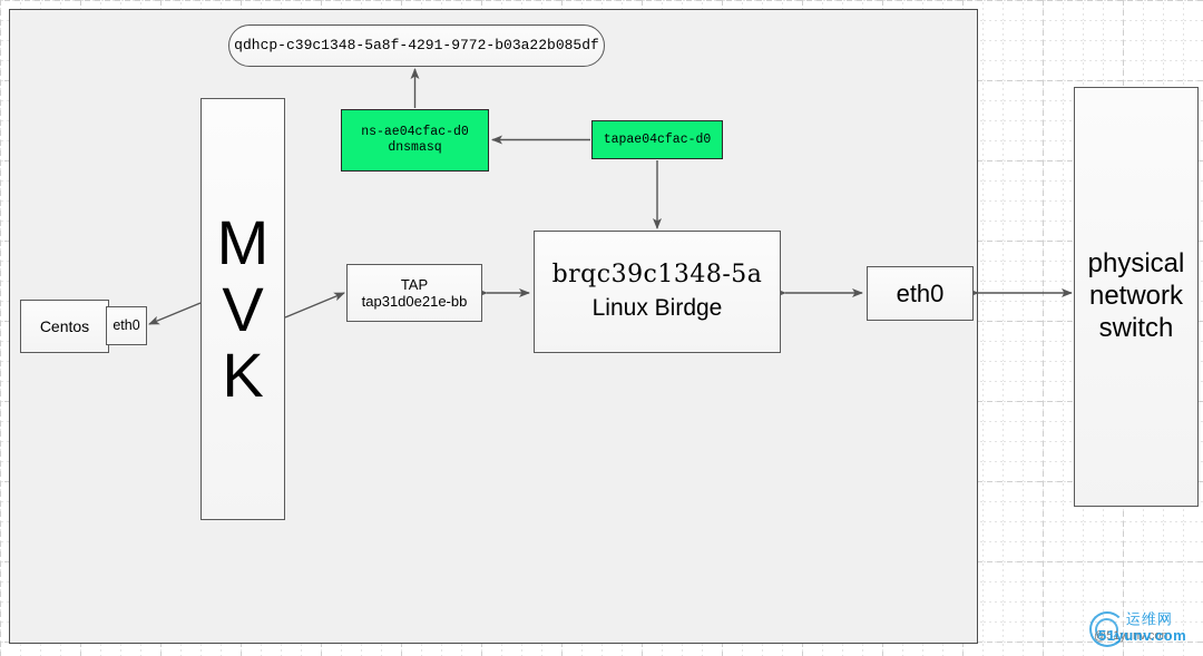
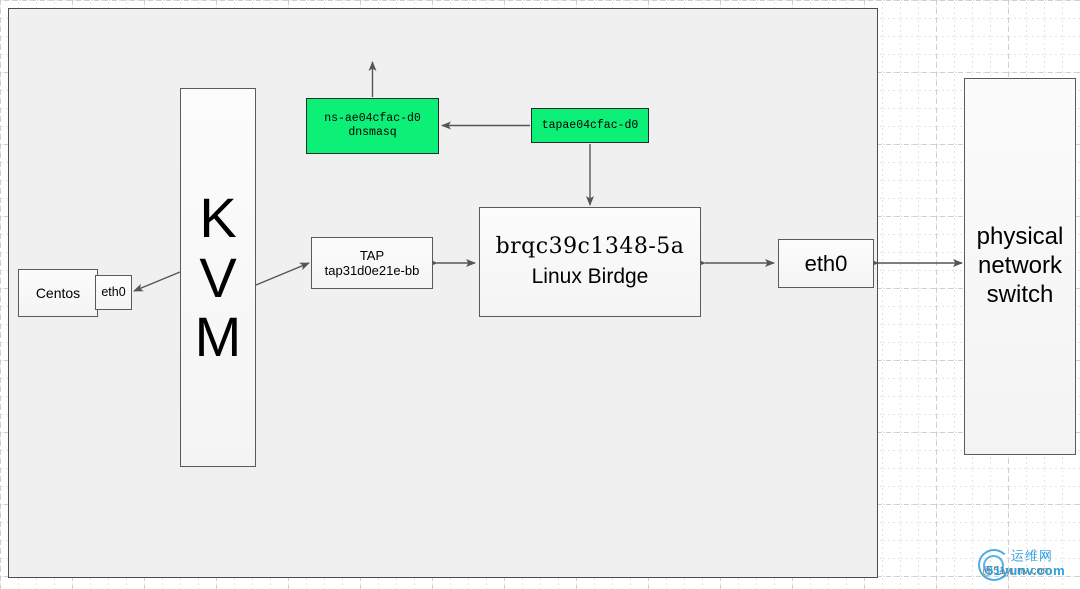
- qdhcp-c39c1348-5a8f-4291-9772-b03a22b085df
  ns-ae04cfac-d0
  dnsmasq
  tapae04cfac-d0
- M
+ K
  V
- K
+ M
  Centos
  eth0
  TAP
  tap31d0e21e-bb
  brqc39c1348-5a
  Linux Birdge
  eth0
  physical
  network
  switch
  运维网
  @51yunv.com
  51yunv.com
